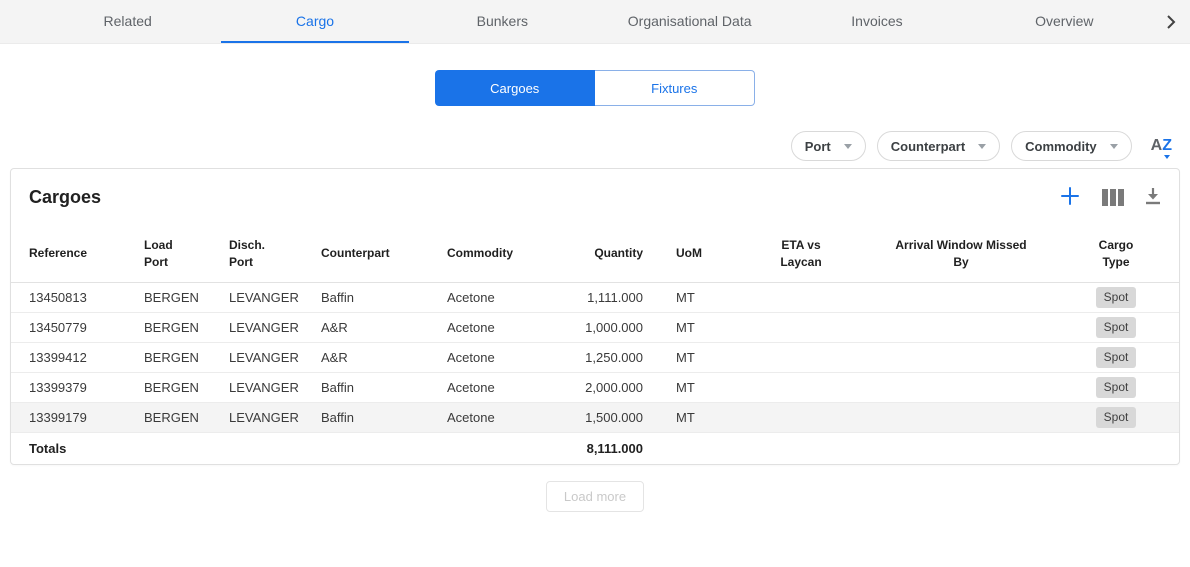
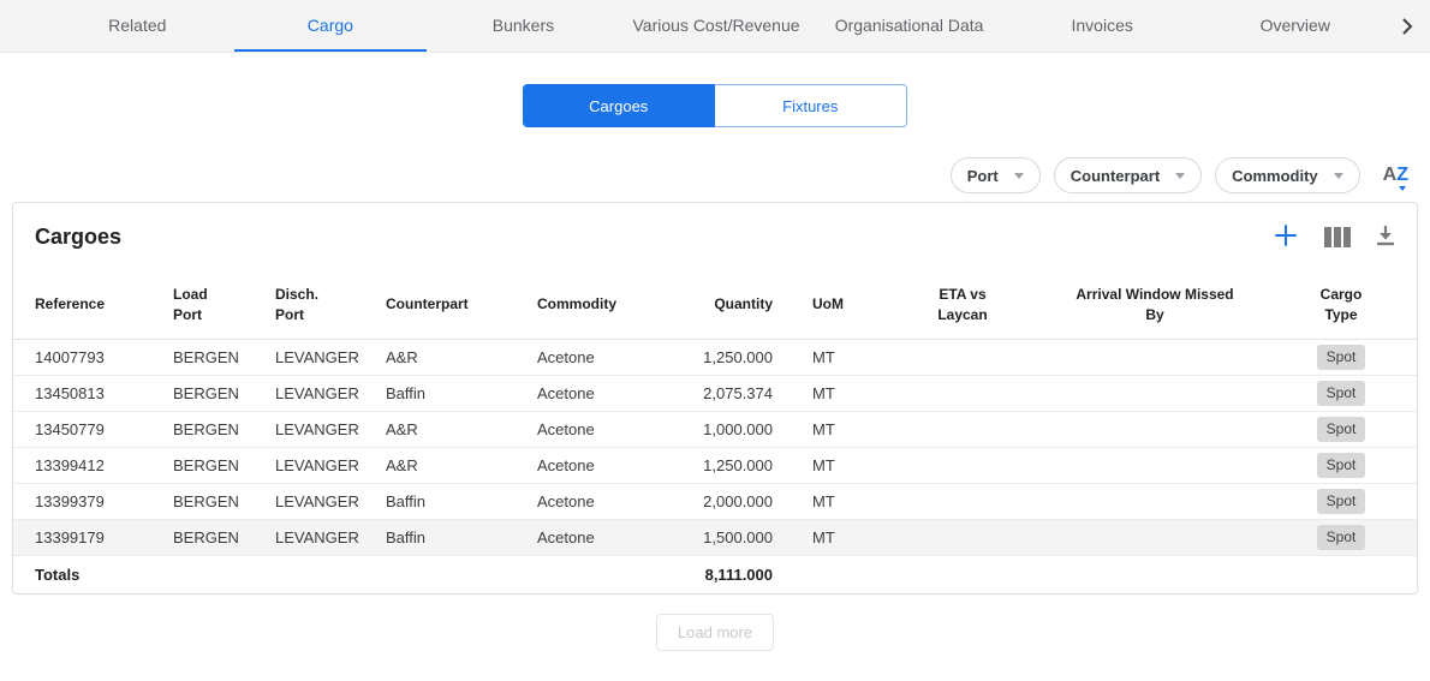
  Related
  Cargo
  Bunkers
+ Various Cost/Revenue
  Organisational Data
  Invoices
  Overview
  Cargoes
  Fixtures
  Port
  Counterpart
  Commodity
  A
  Z
  Cargoes
  Reference	LoadPort	Disch.Port	Counterpart	Commodity	Quantity	UoM	ETA vsLaycan	Arrival Window MissedBy	CargoType
+ 14007793	BERGEN	LEVANGER	A&R	Acetone	1,250.000	MT			Spot
- 13450813	BERGEN	LEVANGER	Baffin	Acetone	1,111.000	MT			Spot
+ 13450813	BERGEN	LEVANGER	Baffin	Acetone	2,075.374	MT			Spot
  13450779	BERGEN	LEVANGER	A&R	Acetone	1,000.000	MT			Spot
  13399412	BERGEN	LEVANGER	A&R	Acetone	1,250.000	MT			Spot
  13399379	BERGEN	LEVANGER	Baffin	Acetone	2,000.000	MT			Spot
  13399179	BERGEN	LEVANGER	Baffin	Acetone	1,500.000	MT			Spot
  Totals					8,111.000
  Load more
